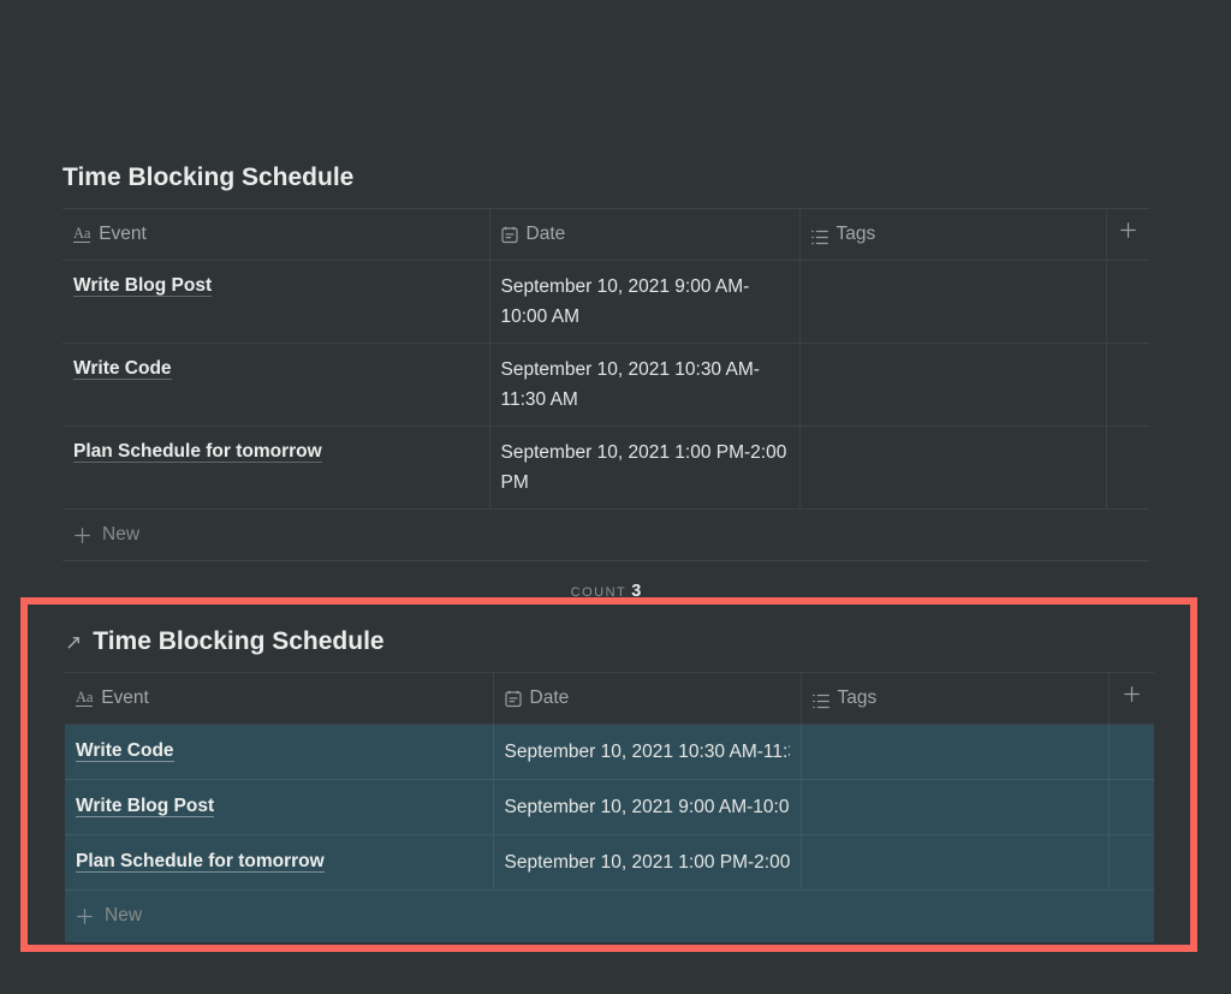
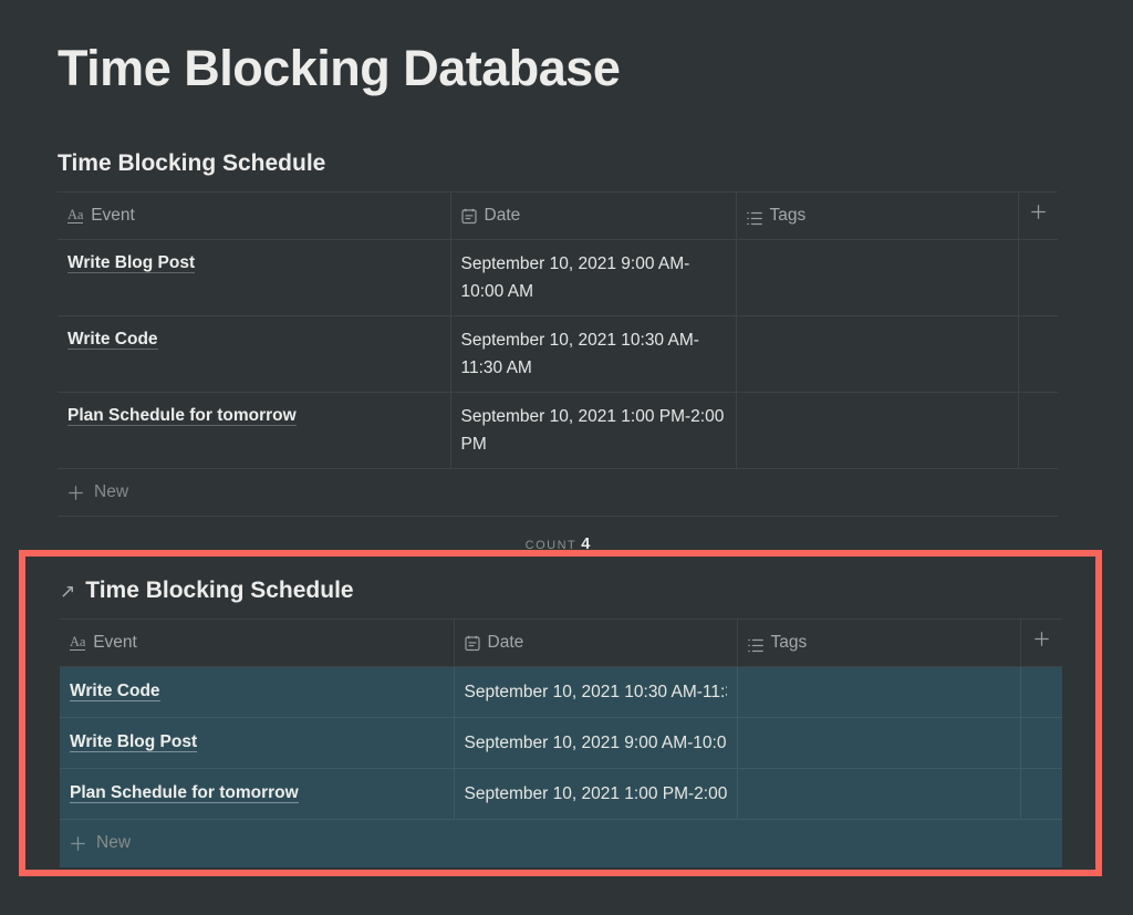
+ Time Blocking Database
  Time Blocking Schedule
  Aa Event	Date	Tags
  Write Blog Post	September 10, 2021 9:00 AM-10:00 AM
  Write Code	September 10, 2021 10:30 AM-11:30 AM
  Plan Schedule for tomorrow	September 10, 2021 1:00 PM-2:00 PM
  New
- COUNT 3
+ COUNT 4
  ↗
  Time Blocking Schedule
  Aa Event	Date	Tags
  Write Code	September 10, 2021 10:30 AM-11:
  Write Blog Post	September 10, 2021 9:00 AM-10:0
  Plan Schedule for tomorrow	September 10, 2021 1:00 PM-2:00
  New
